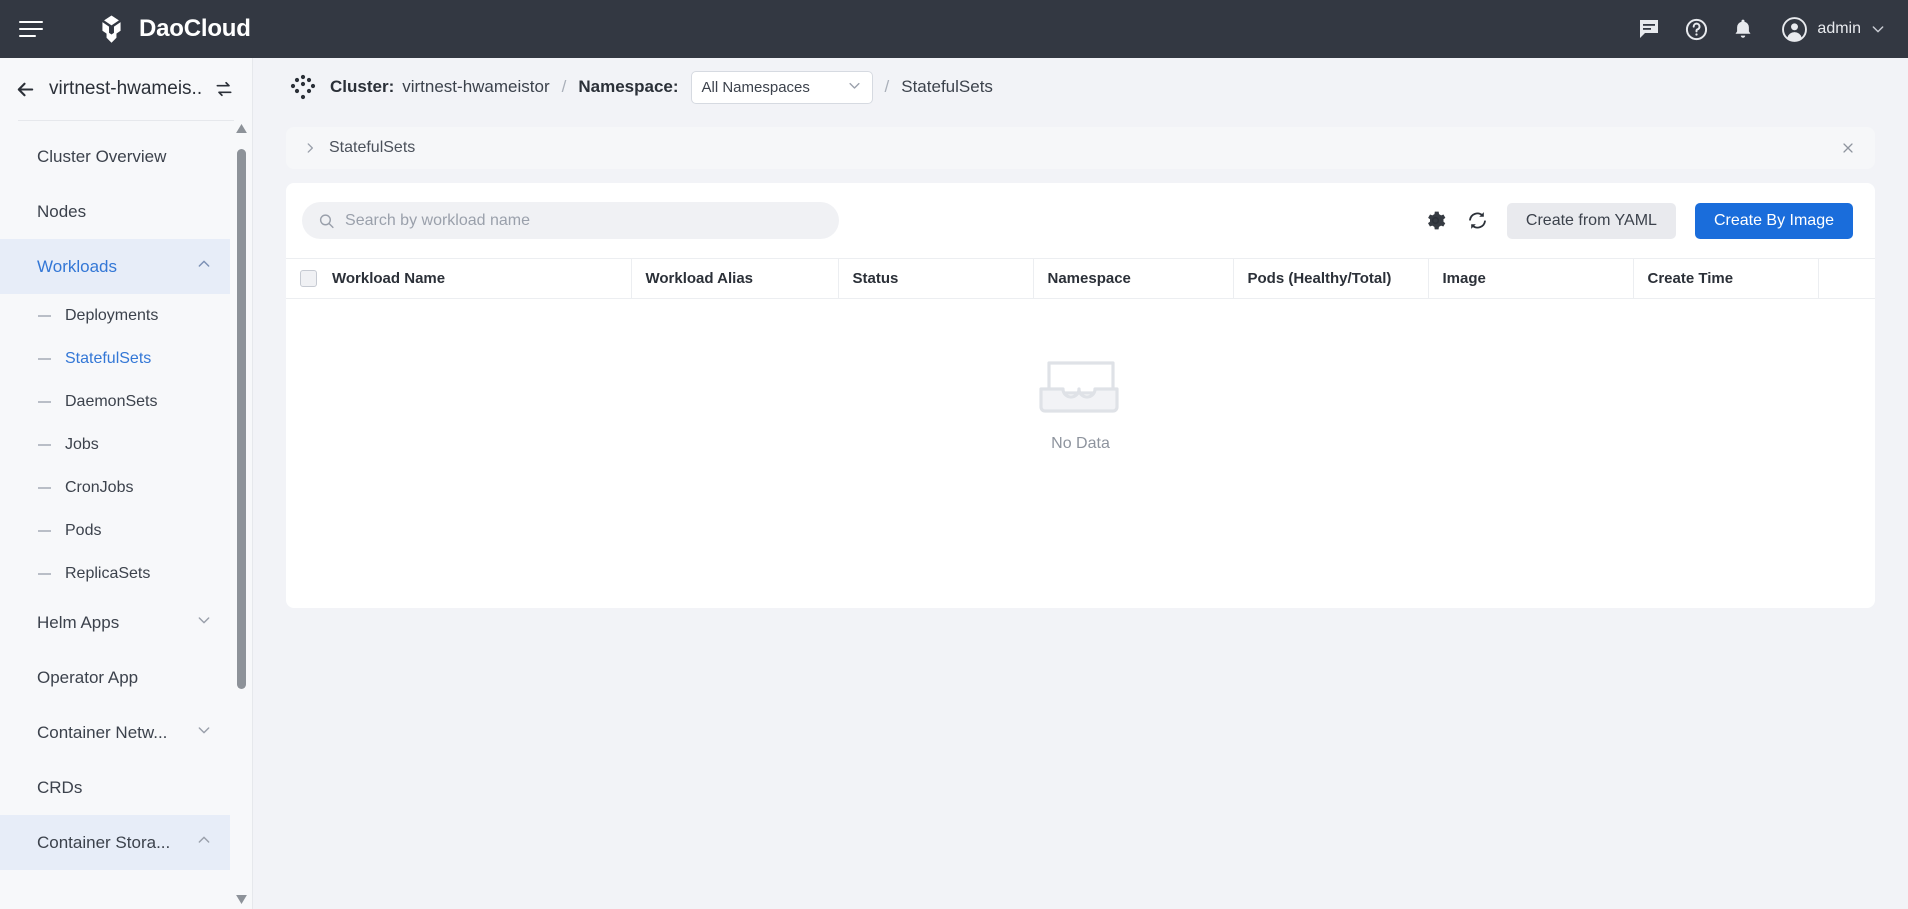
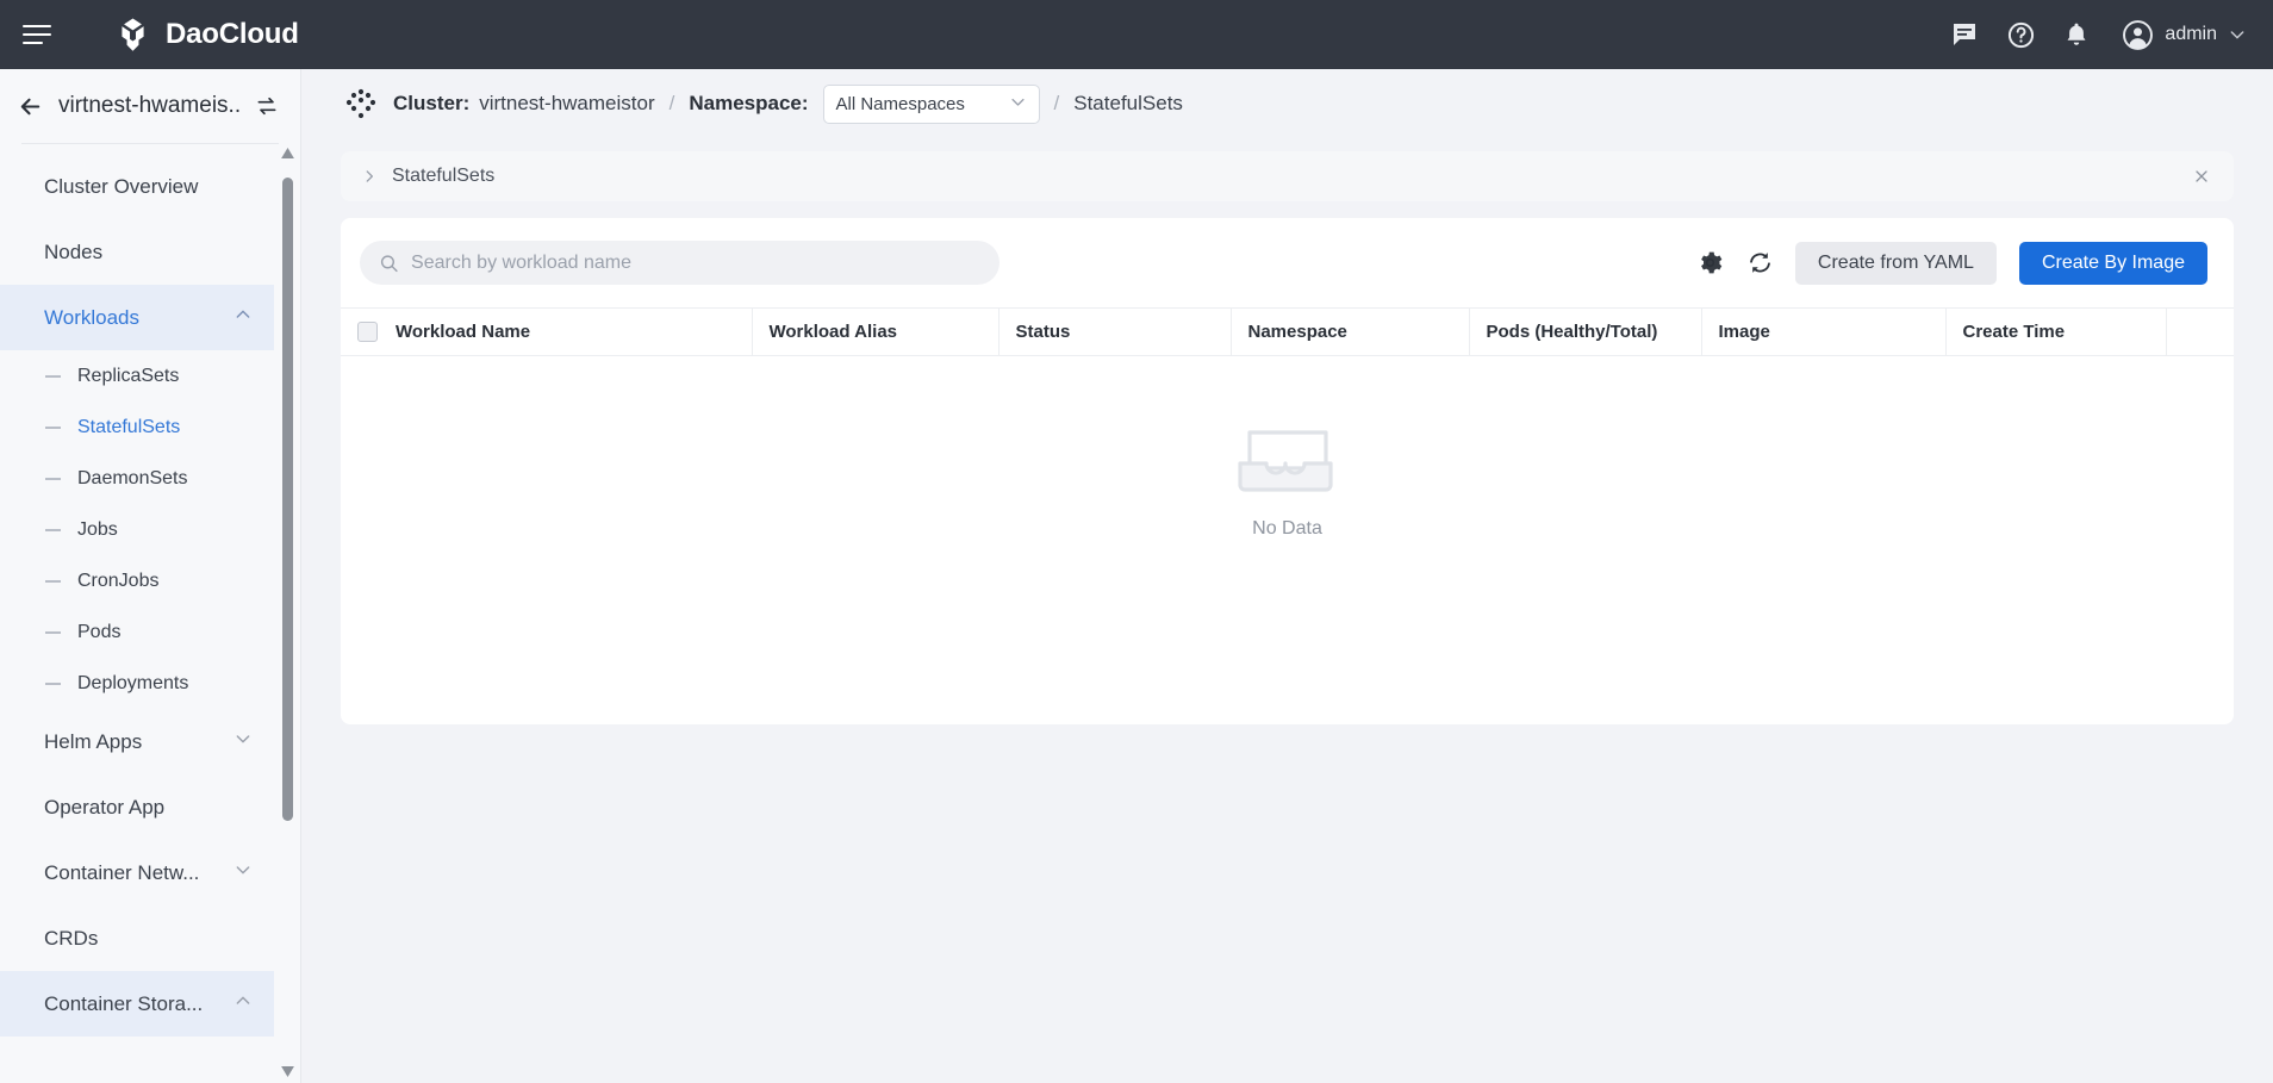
  DaoCloud
  admin
  virtnest-hwameis..
  Cluster Overview
  Nodes
  Workloads
- Deployments
+ ReplicaSets
  StatefulSets
  DaemonSets
  Jobs
  CronJobs
  Pods
- ReplicaSets
+ Deployments
  Helm Apps
  Operator App
  Container Netw...
  CRDs
  Container Stora...
  Cluster:
  virtnest-hwameistor
  /
  Namespace:
  All Namespaces
  /
  StatefulSets
  StatefulSets
  Search by workload name
  Create from YAML
  Create By Image
  Workload Name	Workload Alias	Status	Namespace	Pods (Healthy/Total)	Image	Create Time
  No Data
